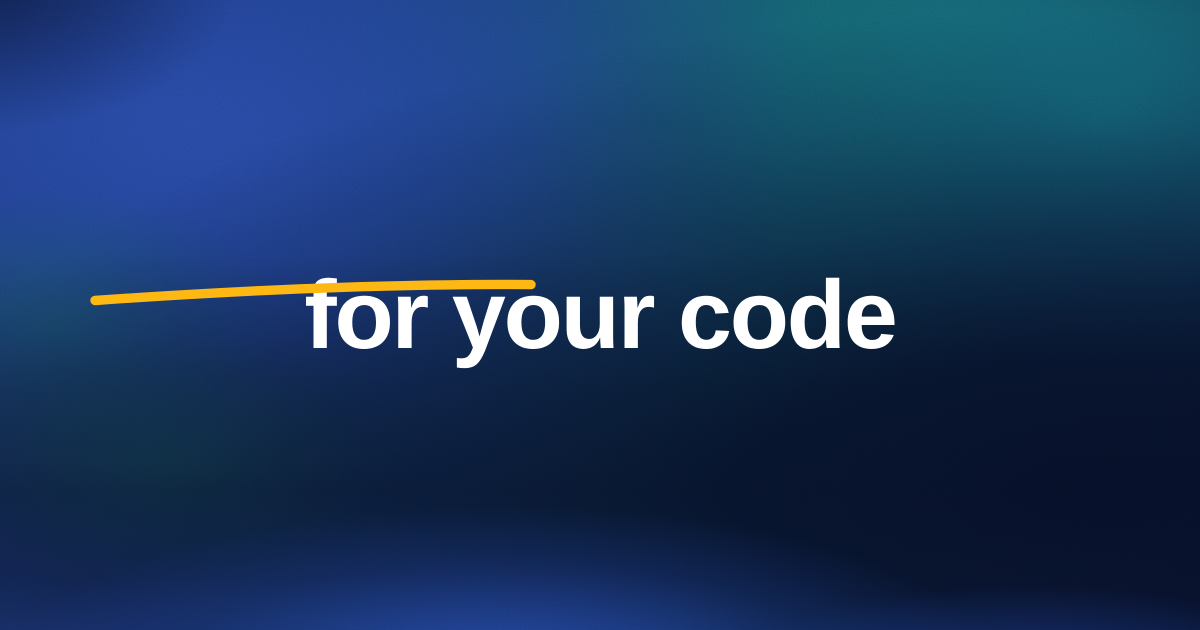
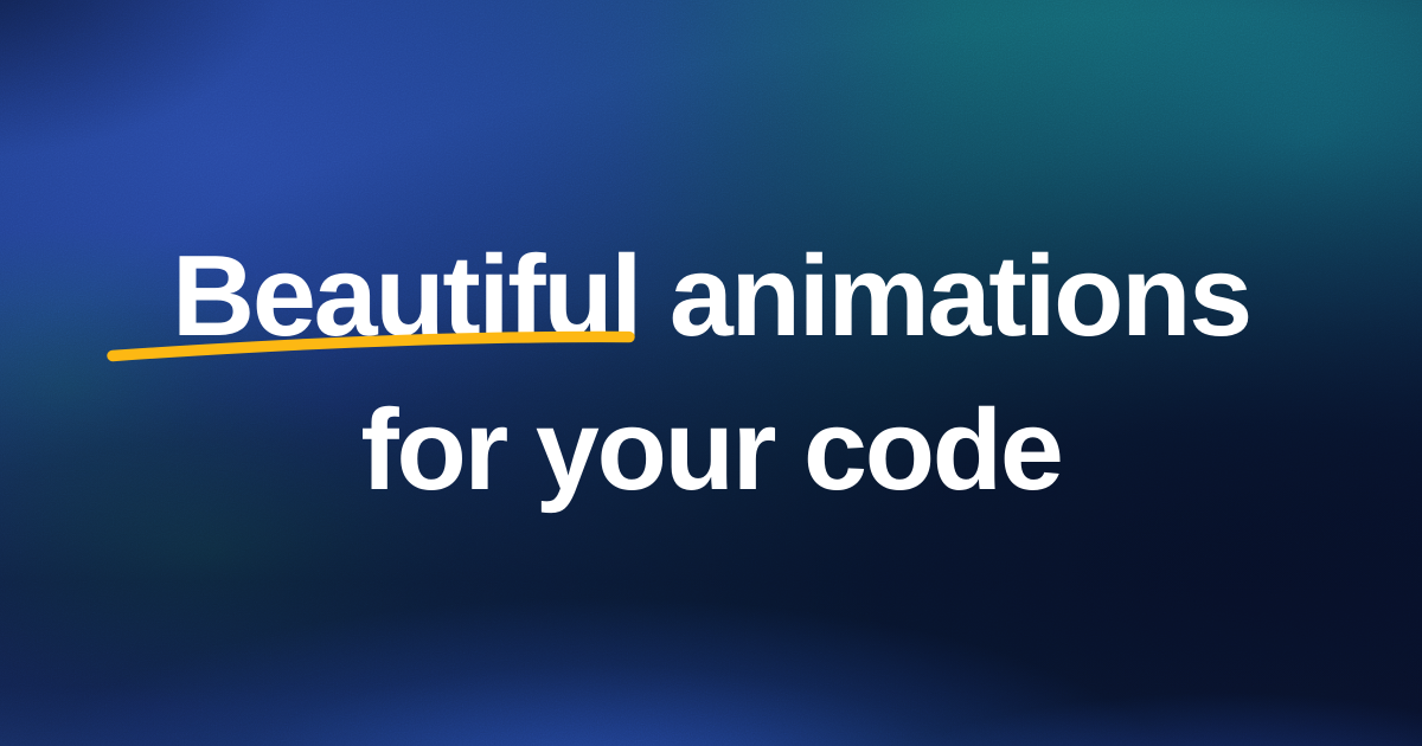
+ Beautiful animations
  for your code
